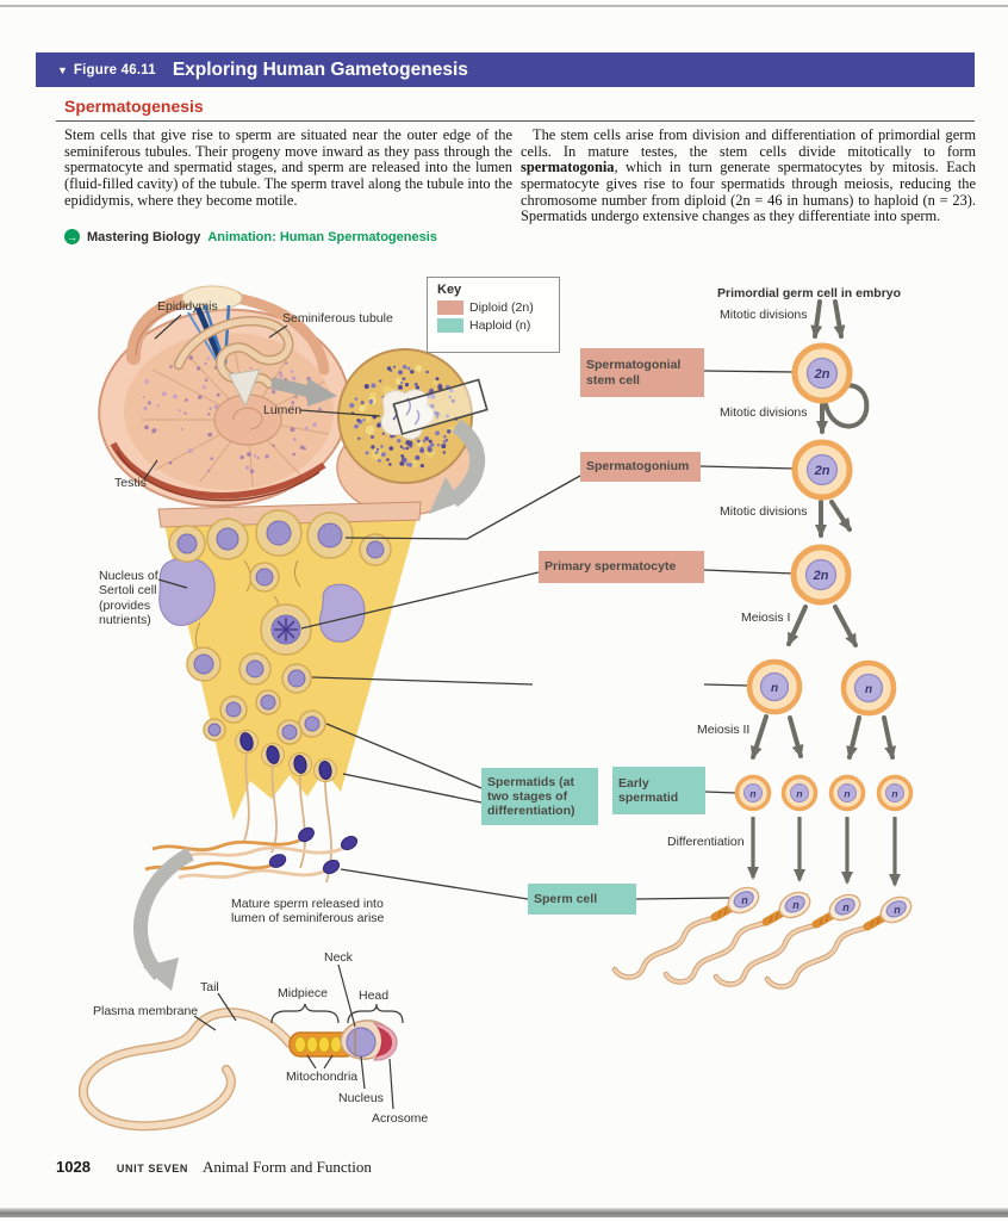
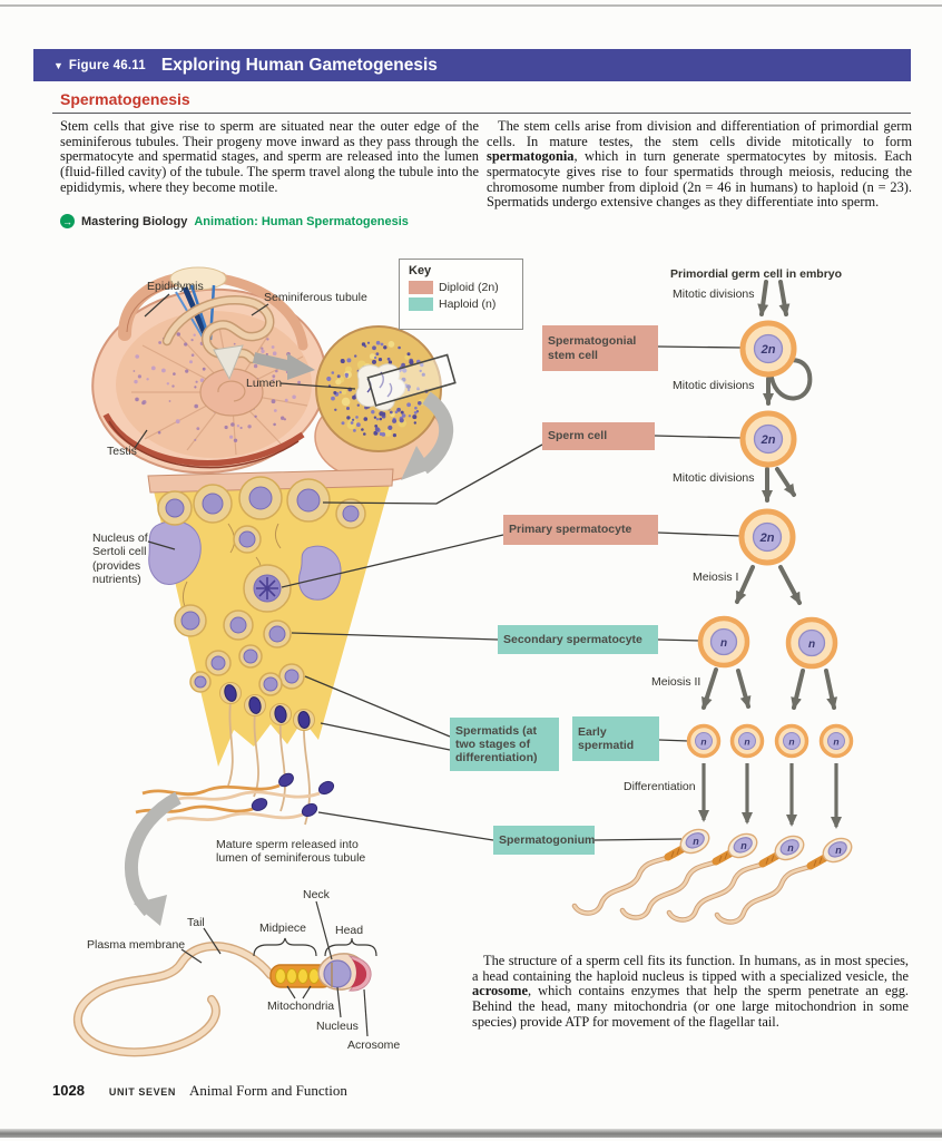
  ▼
  Figure 46.11
  Exploring Human Gametogenesis
  Spermatogenesis
  Stem cells that give rise to sperm are situated near the outer edge of the seminiferous tubules. Their progeny move inward as they pass through the spermatocyte and spermatid stages, and sperm are released into the lumen (fluid-filled cavity) of the tubule. The sperm travel along the tubule into the epididymis, where they become motile.
  →
  Mastering Biology
  Animation: Human Spermatogenesis
  The stem cells arise from division and differentiation of primordial germ cells. In mature testes, the stem cells divide mitotically to form spermatogonia, which in turn generate spermatocytes by mitosis. Each spermatocyte gives rise to four spermatids through meiosis, reducing the chromosome number from diploid (2n = 46 in humans) to haploid (n = 23). Spermatids undergo extensive changes as they differentiate into sperm.
  2n
  2n
  2n
  n
  n
  n
  n
  n
  n
  n
  n
  n
  n
  Key
  Diploid (2n)
  Haploid (n)
  Epididymis
  Seminiferous tubule
  Lumen
  Testis
  Nucleus of Sertoli cell (provides nutrients)
- Mature sperm released into lumen of seminiferous arise
+ Mature sperm released into lumen of seminiferous tubule
  Primordial germ cell in embryo
  Mitotic divisions
  Mitotic divisions
  Mitotic divisions
  Meiosis I
  Meiosis II
  Differentiation
  Spermatogonial stem cell
- Spermatogonium
+ Sperm cell
  Primary spermatocyte
+ Secondary spermatocyte
  Spermatids (at two stages of differentiation)
  Early spermatid
- Sperm cell
+ Spermatogonium
  Neck
  Midpiece
  Head
  Tail
  Plasma membrane
  Mitochondria
  Nucleus
  Acrosome
+ The structure of a sperm cell fits its function. In humans, as in most species, a head containing the haploid nucleus is tipped with a specialized vesicle, the acrosome, which contains enzymes that help the sperm penetrate an egg. Behind the head, many mitochondria (or one large mitochondrion in some species) provide ATP for movement of the flagellar tail.
  1028
  UNIT SEVEN
  Animal Form and Function
